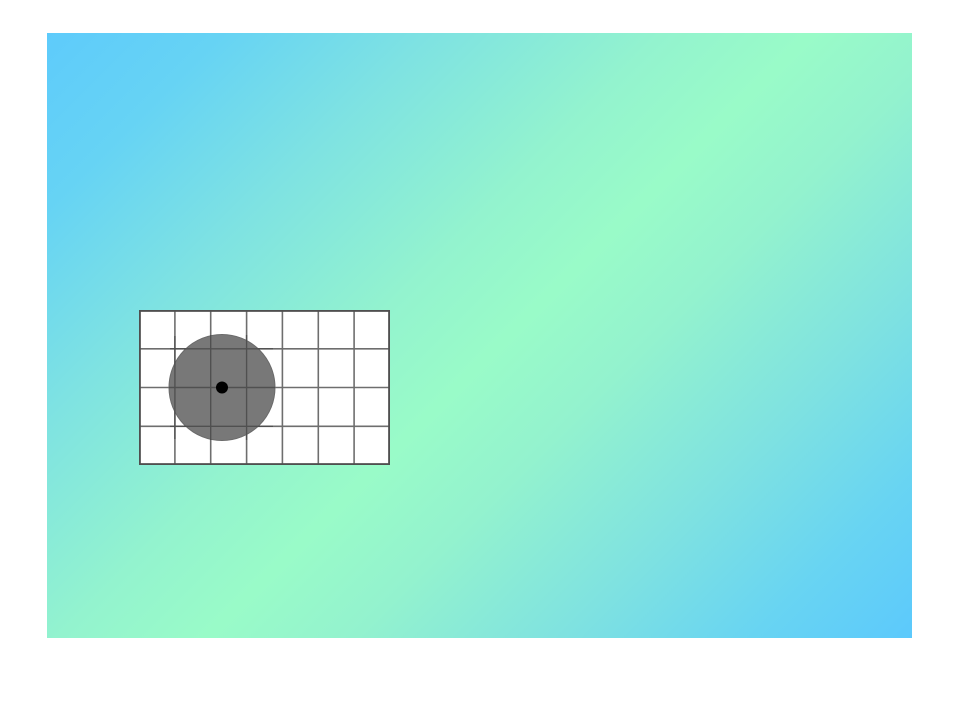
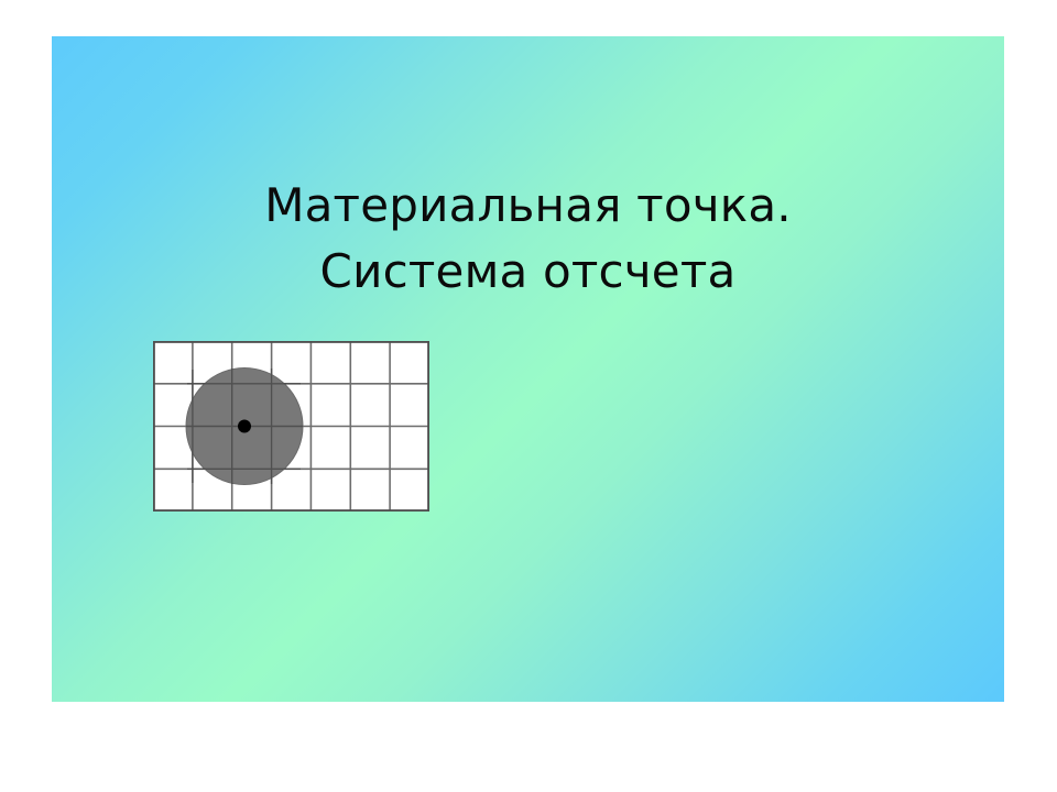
+ Материальная точка.
+ Система отсчета
